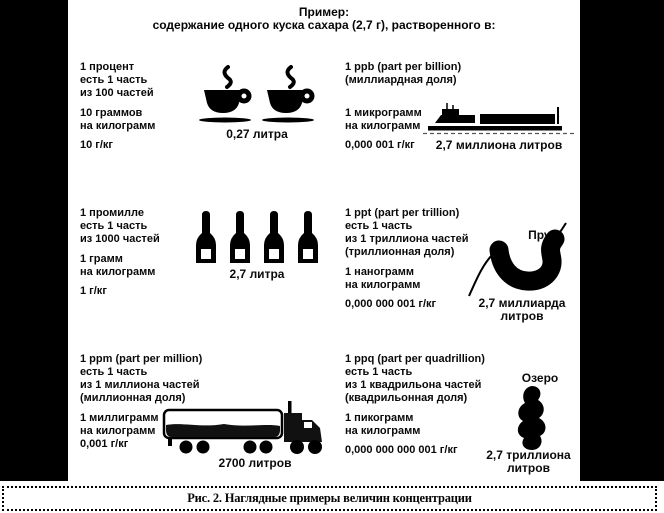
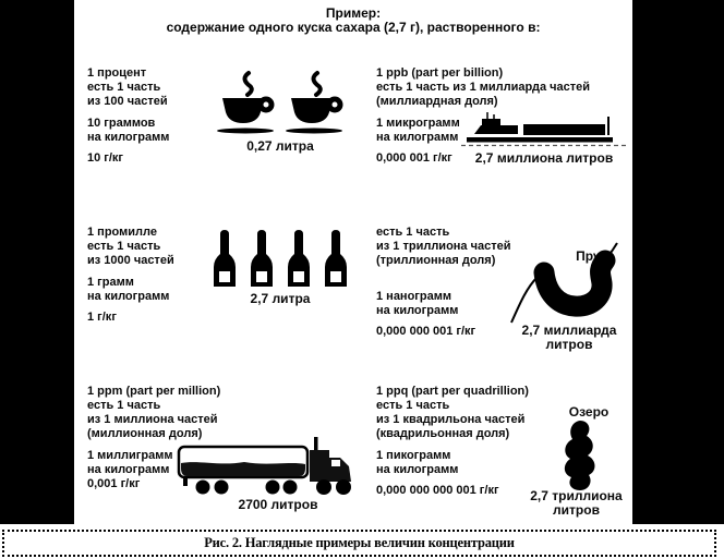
  Пример:
  содержание одного куска сахара (2,7 г), растворенного в:
  1 процент
  есть 1 часть
  из 100 частей
  10 граммов
  на килограмм
  10 г/кг
  0,27 литра
  1 ppb (part per billion)
+ есть 1 часть из 1 миллиарда частей
  (миллиардная доля)
  1 микрограмм
  на килограмм
  0,000 001 г/кг
  2,7 миллиона литров
  1 промилле
  есть 1 часть
  из 1000 частей
  1 грамм
  на килограмм
  1 г/кг
  2,7 литра
- 1 ppt (part per trillion)
  есть 1 часть
  из 1 триллиона частей
  (триллионная доля)
  1 нанограмм
  на килограмм
  0,000 000 001 г/кг
  2,7 миллиарда литров
  1 ppm (part per million)
  есть 1 часть
  из 1 миллиона частей
  (миллионная доля)
  1 миллиграмм
  на килограмм
  0,001 г/кг
  2700 литров
  1 ppq (part per quadrillion)
  есть 1 часть
  из 1 квадрильона частей
  (квадрильонная доля)
  1 пикограмм
  на килограмм
  0,000 000 000 001 г/кг
  Озеро
  2,7 триллиона литров
  Рис. 2. Наглядные примеры величин концентрации
